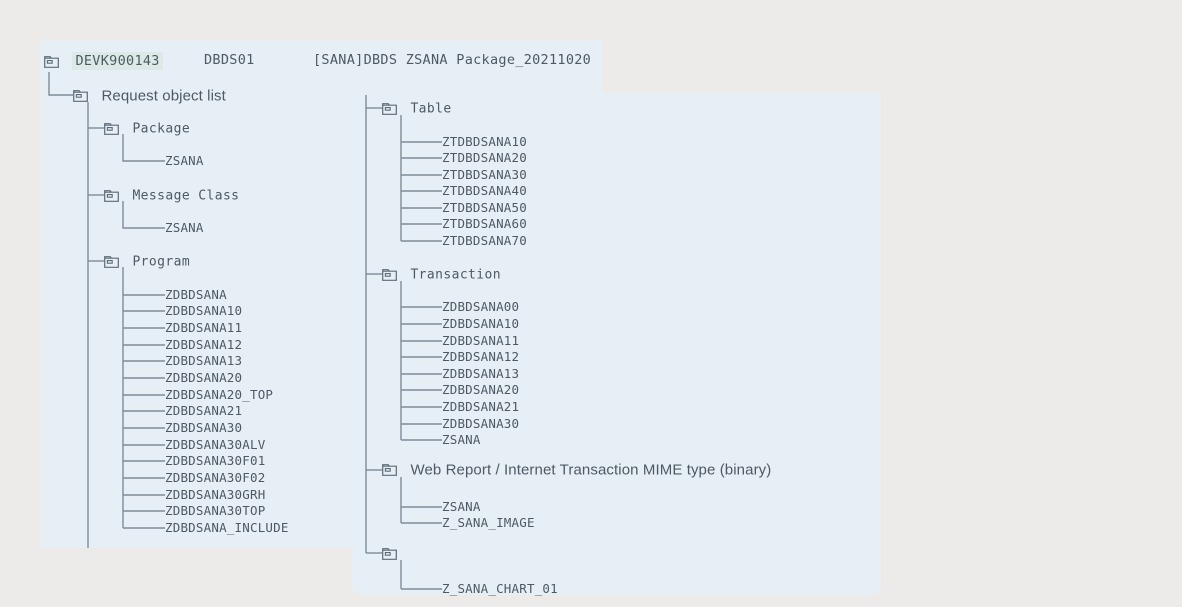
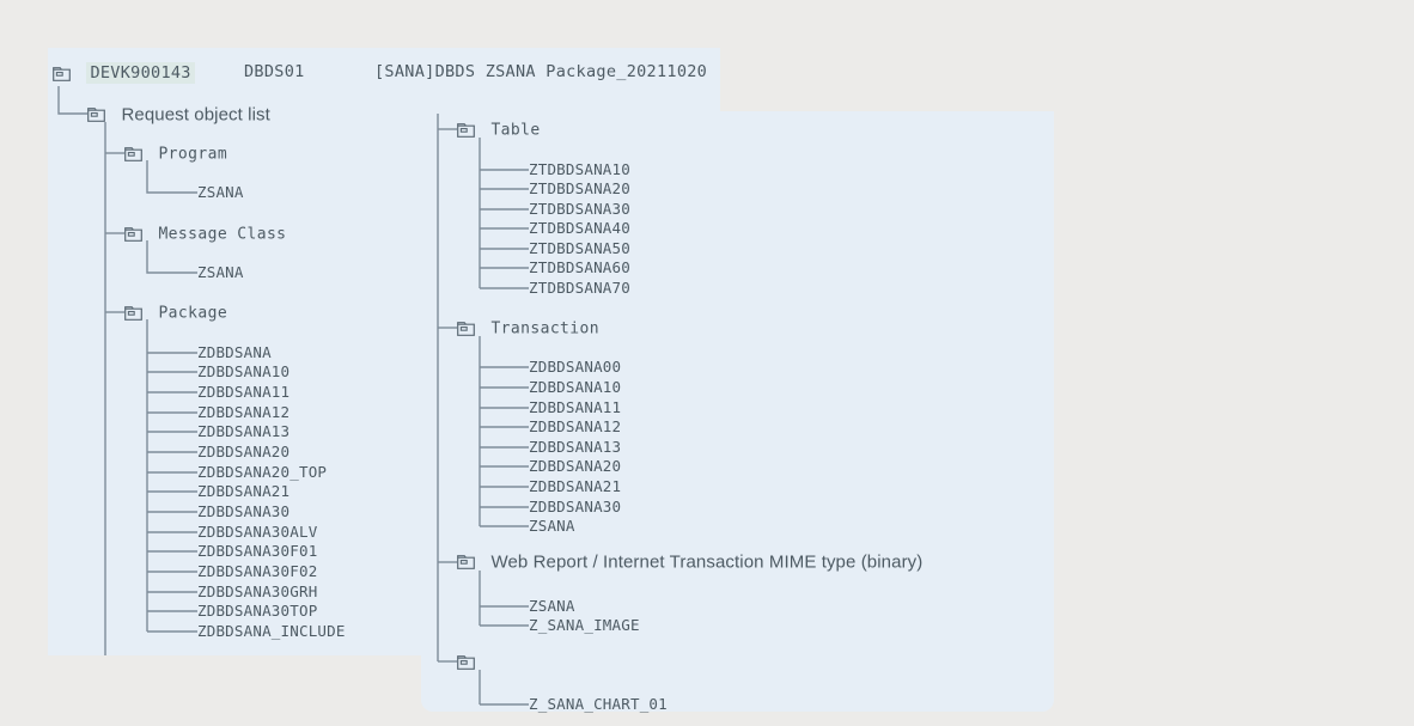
  DEVK900143
  DBDS01
  [SANA]DBDS ZSANA Package_20211020
  Request object list
- Package
+ Program
  ZSANA
  Message Class
  ZSANA
- Program
+ Package
  ZDBDSANA
  ZDBDSANA10
  ZDBDSANA11
  ZDBDSANA12
  ZDBDSANA13
  ZDBDSANA20
  ZDBDSANA20_TOP
  ZDBDSANA21
  ZDBDSANA30
  ZDBDSANA30ALV
  ZDBDSANA30F01
  ZDBDSANA30F02
  ZDBDSANA30GRH
  ZDBDSANA30TOP
  ZDBDSANA_INCLUDE
  Table
  ZTDBDSANA10
  ZTDBDSANA20
  ZTDBDSANA30
  ZTDBDSANA40
  ZTDBDSANA50
  ZTDBDSANA60
  ZTDBDSANA70
  Transaction
  ZDBDSANA00
  ZDBDSANA10
  ZDBDSANA11
  ZDBDSANA12
  ZDBDSANA13
  ZDBDSANA20
  ZDBDSANA21
  ZDBDSANA30
  ZSANA
  Web Report / Internet Transaction MIME type (binary)
  ZSANA
  Z_SANA_IMAGE
  Z_SANA_CHART_01
